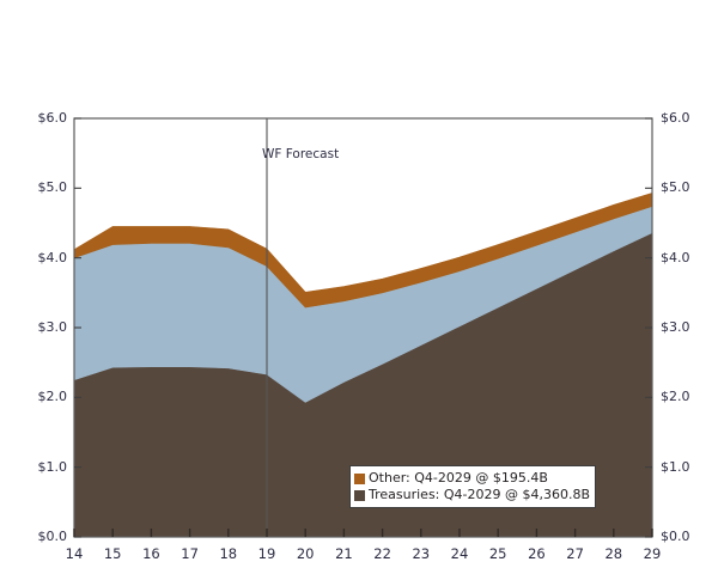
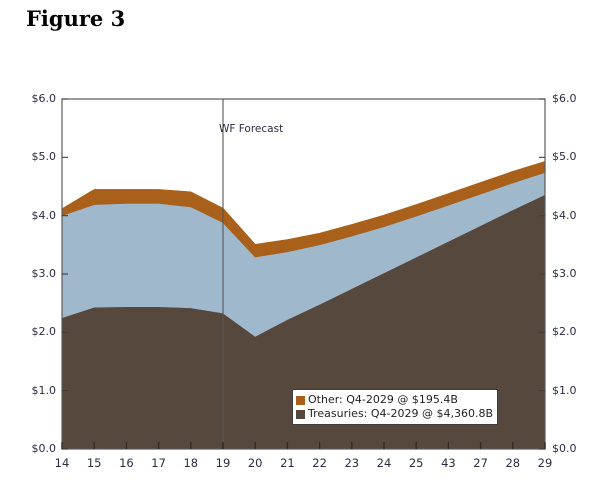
+ Figure 3
  $0.0
  $0.0
  $1.0
  $1.0
  $2.0
  $2.0
  $3.0
  $3.0
  $4.0
  $4.0
  $5.0
  $5.0
  $6.0
  $6.0
  14
  15
  16
  17
  18
  19
  20
  21
  22
  23
  24
  25
- 26
+ 43
  27
  28
  29
  WF Forecast
  Other: Q4-2029 @ $195.4B
  Treasuries: Q4-2029 @ $4,360.8B
